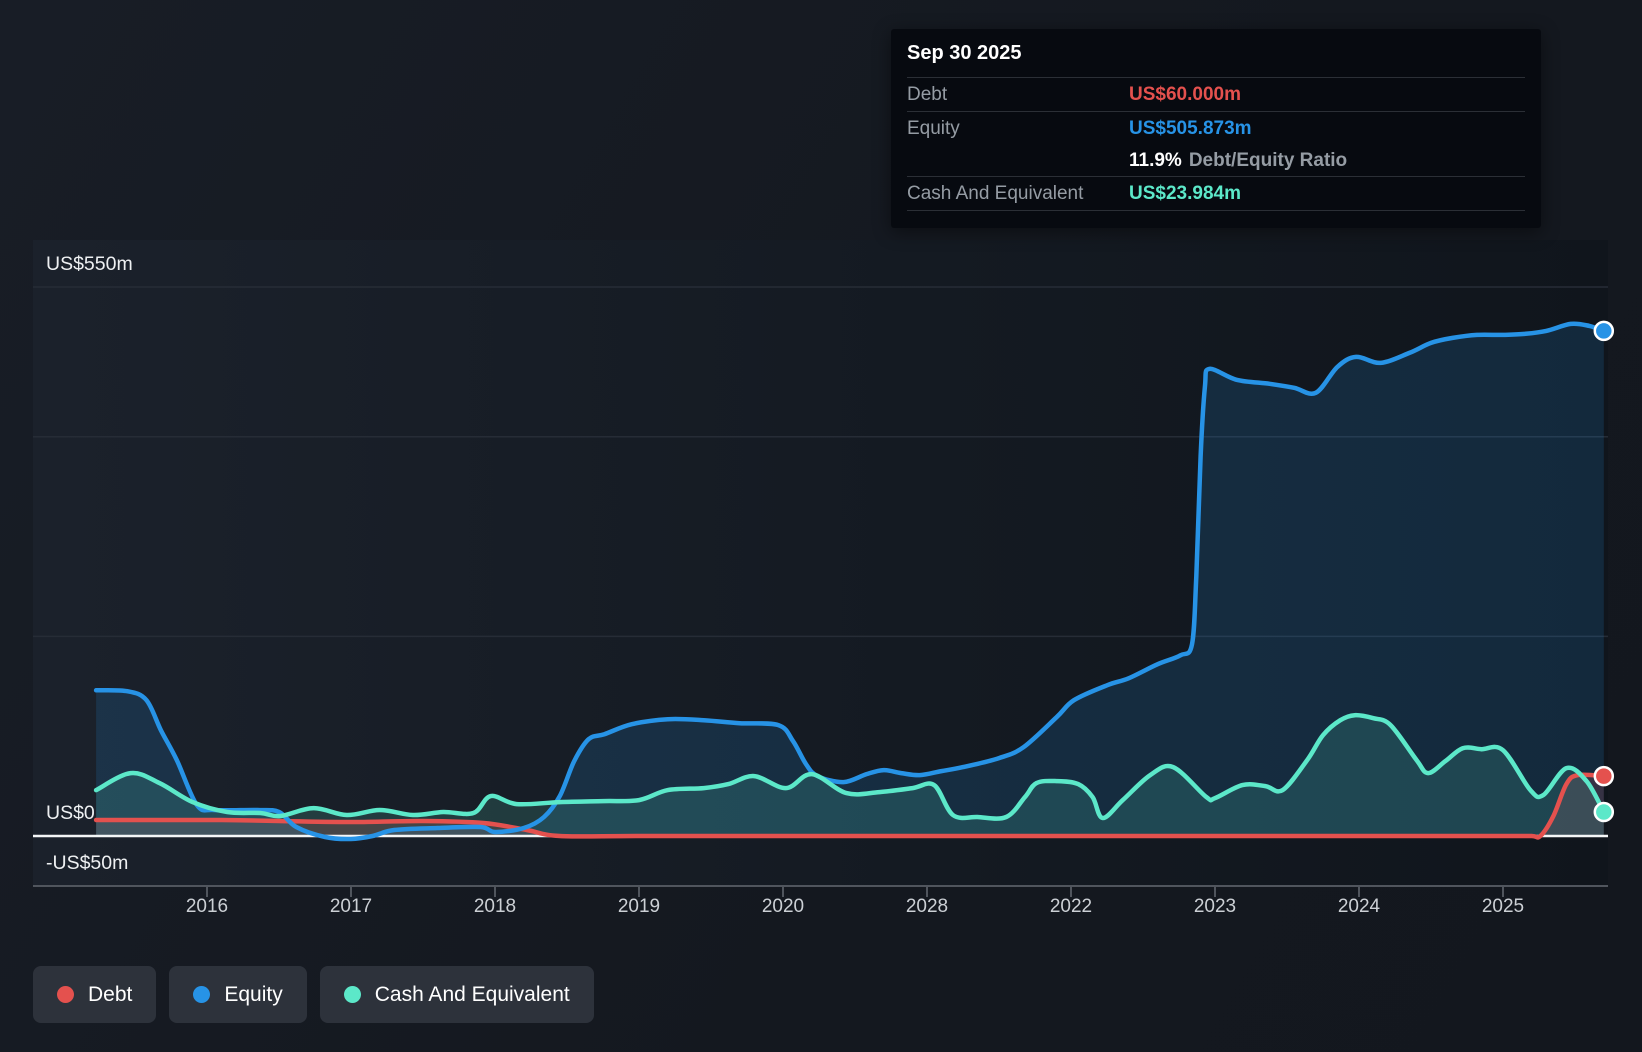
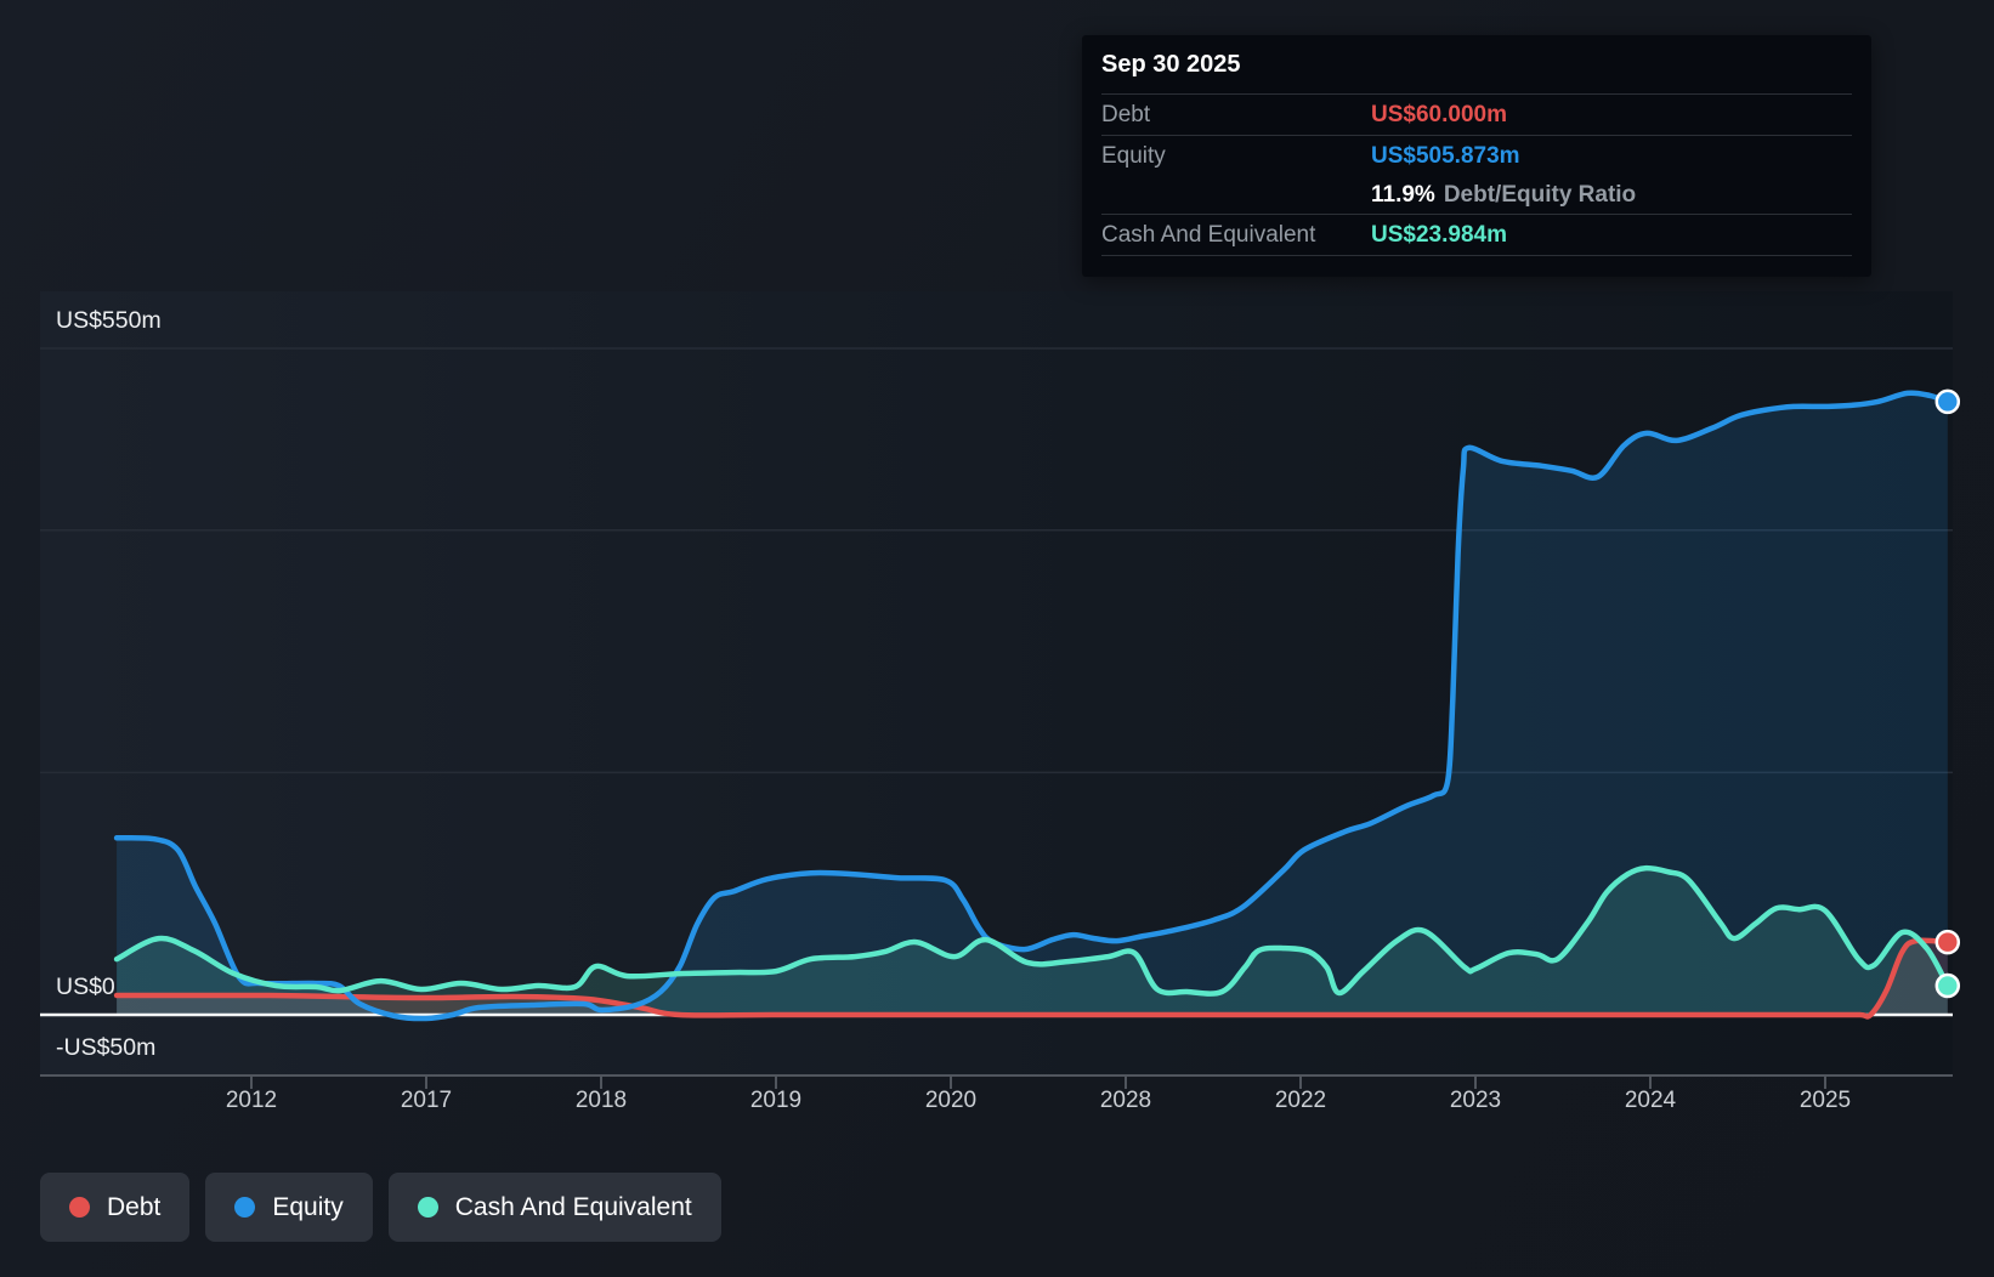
- 2016
+ 2012
  2017
  2018
  2019
  2020
  2028
  2022
  2023
  2024
  2025
  US$550m
  US$0
  -US$50m
  Sep 30 2025
  Debt
  US$60.000m
  Equity
  US$505.873m
  11.9%
  Debt/Equity Ratio
  Cash And Equivalent
  US$23.984m
  Debt
  Equity
  Cash And Equivalent
